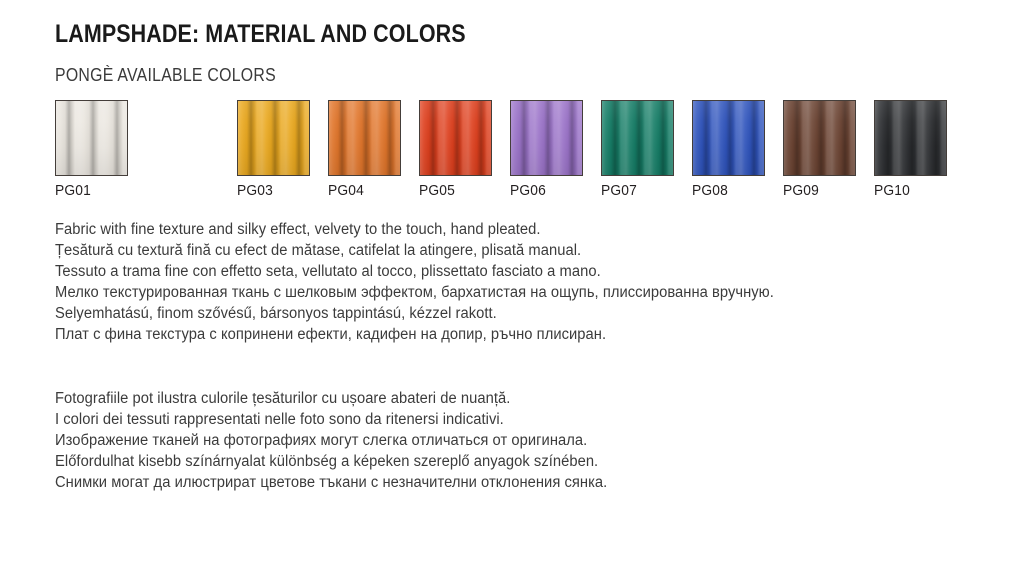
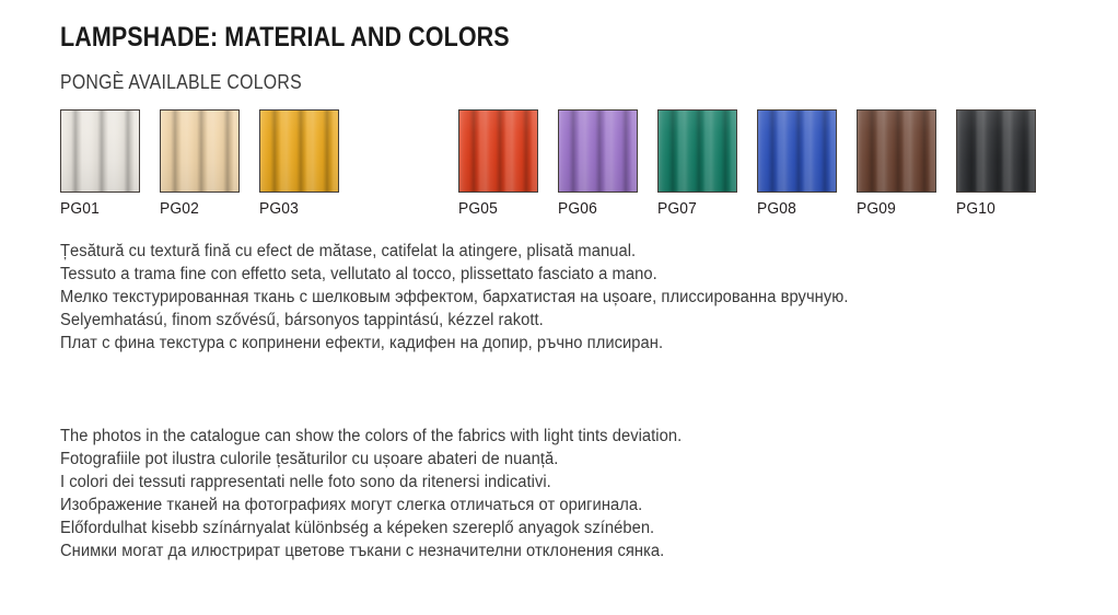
  LAMPSHADE: MATERIAL AND COLORS
  PONGÈ AVAILABLE COLORS
  PG01
+ PG02
  PG03
- PG04
  PG05
  PG06
  PG07
  PG08
  PG09
  PG10
- Fabric with fine texture and silky effect, velvety to the touch, hand pleated.
  Țesătură cu textură fină cu efect de mătase, catifelat la atingere, plisată manual.
  Tessuto a trama fine con effetto seta, vellutato al tocco, plissettato fasciato a mano.
- Мелко текстурированная ткань с шелковым эффектом, бархатистая на ощупь, плиссированна вручную.
+ Мелко текстурированная ткань с шелковым эффектом, бархатистая на ușoare, плиссированна вручную.
  Selyemhatású, finom szővésű, bársonyos tappintású, kézzel rakott.
  Плат с фина текстура с копринени ефекти, кадифен на допир, ръчно плисиран.
+ The photos in the catalogue can show the colors of the fabrics with light tints deviation.
  Fotografiile pot ilustra culorile țesăturilor cu ușoare abateri de nuanță.
  I colori dei tessuti rappresentati nelle foto sono da ritenersi indicativi.
  Изображение тканей на фотографиях могут слегка отличаться от оригинала.
  Előfordulhat kisebb színárnyalat különbség a képeken szereplő anyagok színében.
  Снимки могат да илюстрират цветове тъкани с незначителни отклонения сянка.
